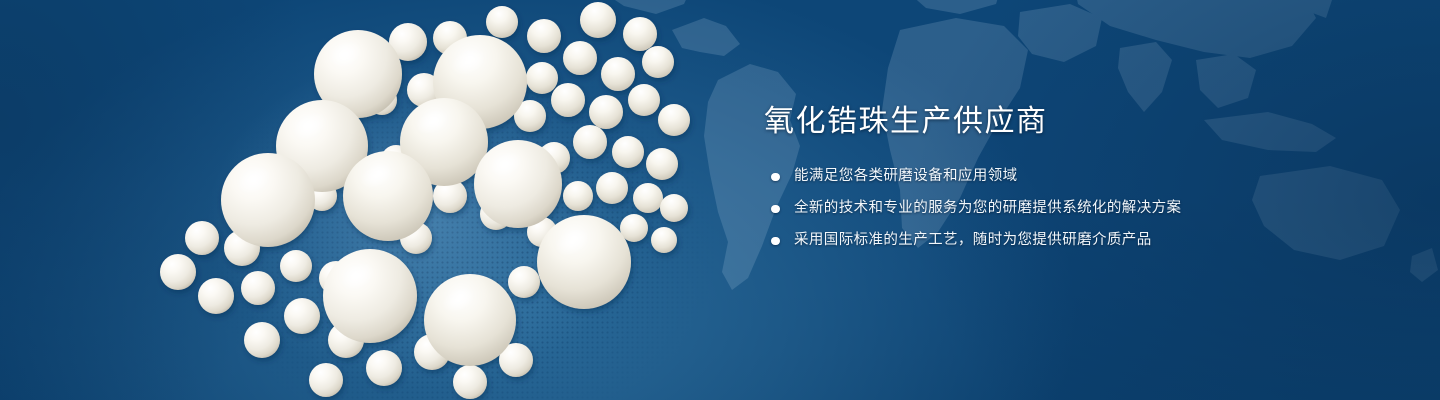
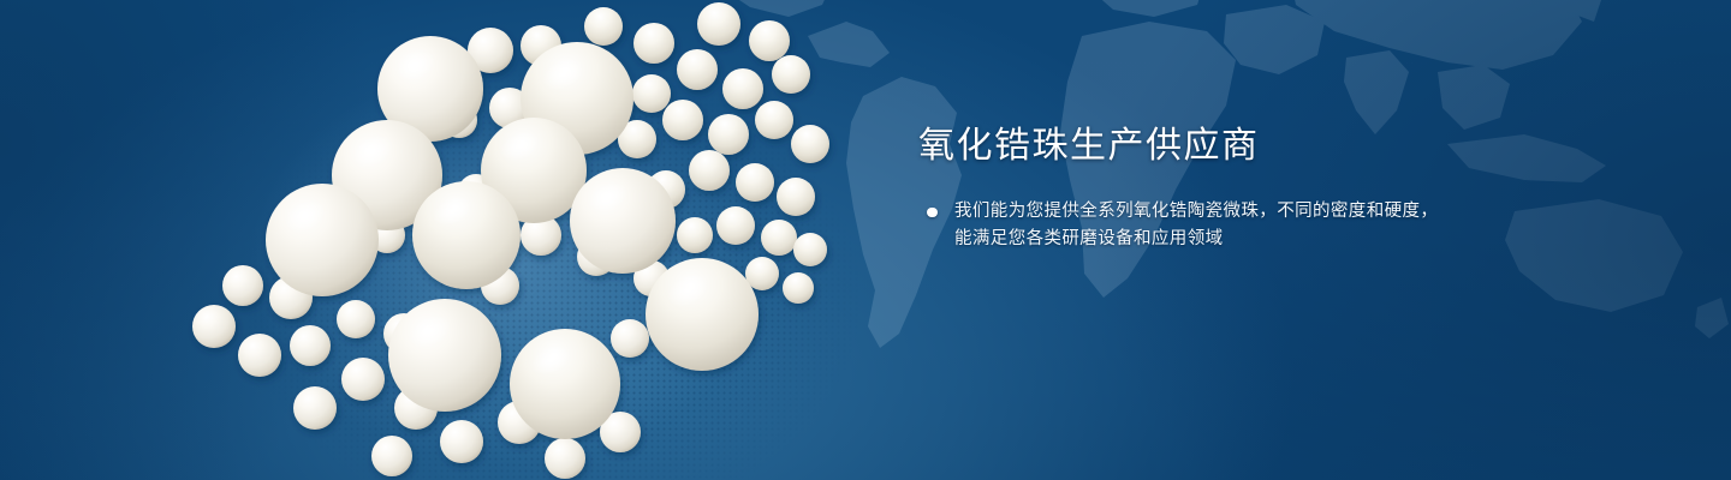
  氧化锆珠生产供应商
+ 我们能为您提供全系列氧化锆陶瓷微珠，不同的密度和硬度，
  能满足您各类研磨设备和应用领域
- 全新的技术和专业的服务为您的研磨提供系统化的解决方案
- 采用国际标准的生产工艺，随时为您提供研磨介质产品
